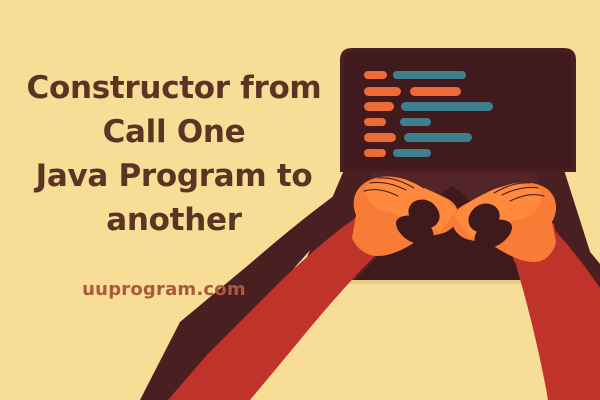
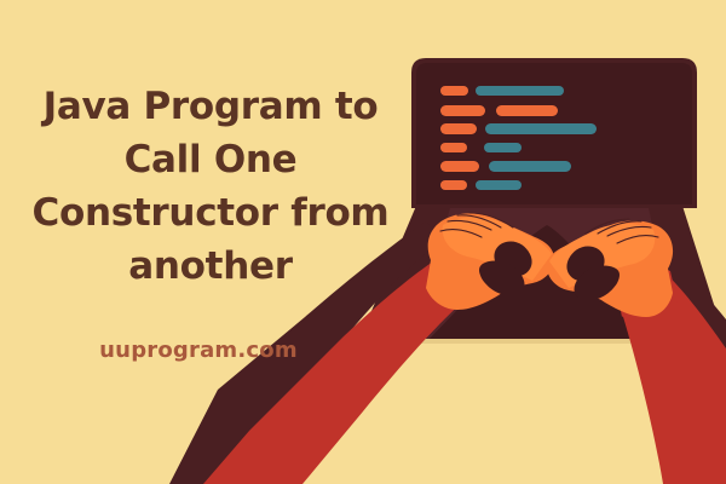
- Constructor from
+ Java Program to
  Call One
- Java Program to
+ Constructor from
  another
  uuprogram.com
